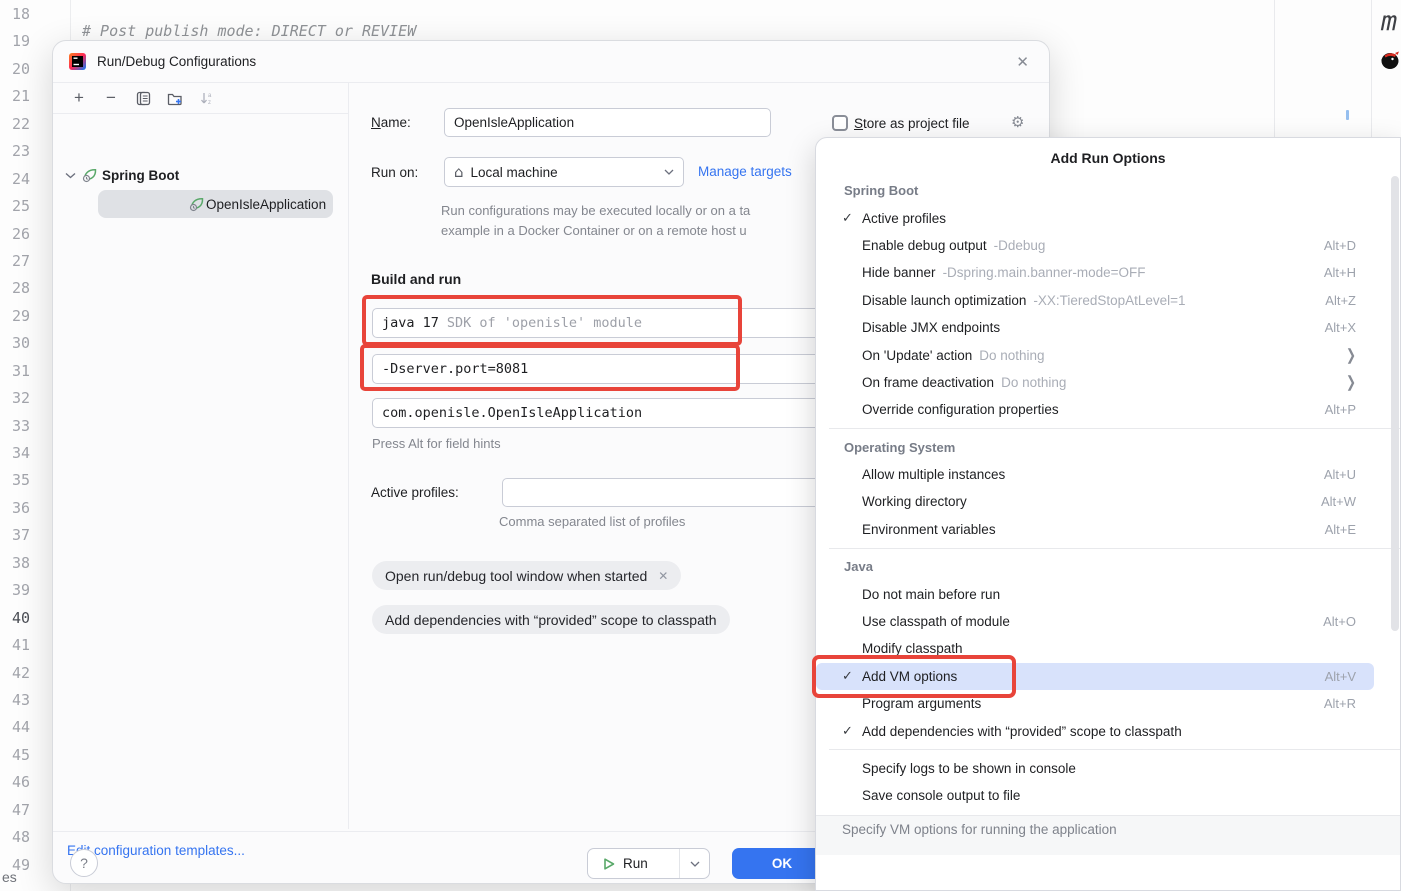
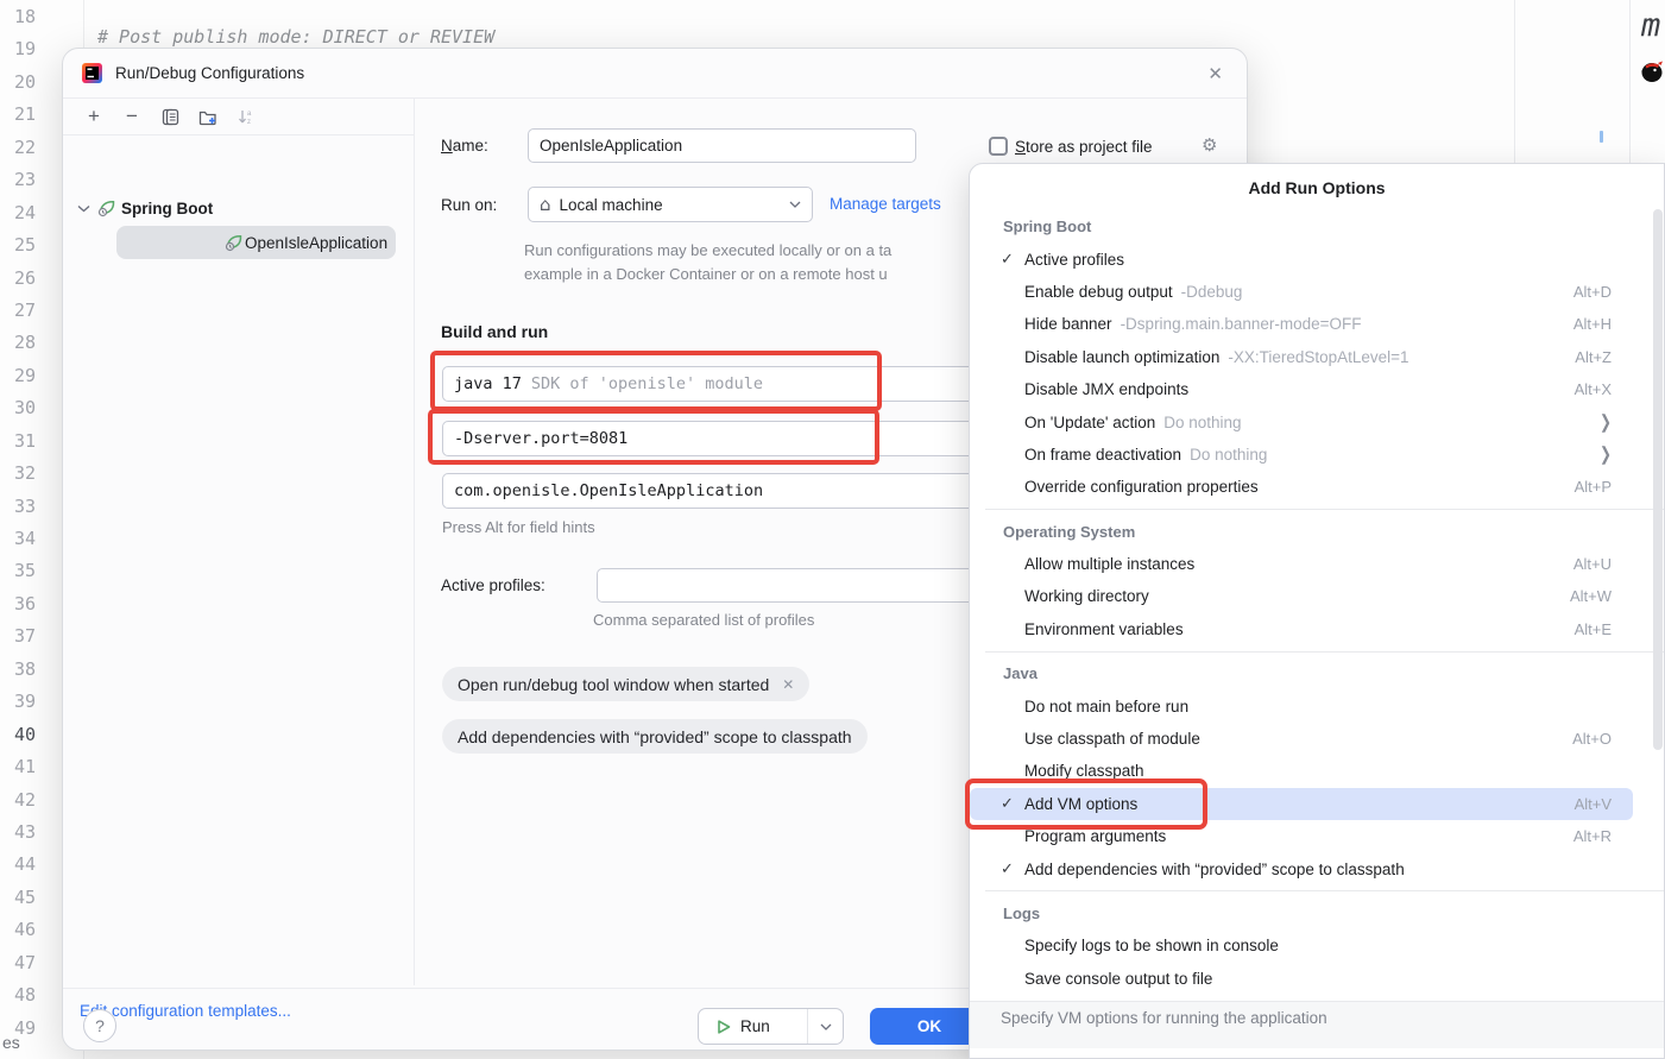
  18
  19
  20
  21
  22
  23
  24
  25
  26
  27
  28
  29
  30
  31
  32
  33
  34
  35
  36
  37
  38
  39
  40
  41
  42
  43
  44
  45
  46
  47
  48
  49
  # Post publish mode: DIRECT or REVIEW
  es
  m
  Run/Debug Configurations
  ✕
  +
  −
  Spring Boot
  OpenIsleApplication
  E configuration templates...
  Name:
  OpenIsleApplication
  Store as project file
  ⚙
  Run on:
  ⌂
  Local machine
  Manage targets
  Run configurations may be executed locally or on a ta
  example in a Docker Container or on a remote host u
  Build and run
  java 17
  SDK of 'openisle' module
  -Dserver.port=8081
  com.openisle.OpenIsleApplication
  Press Alt for field hints
  Active profiles:
  Comma separated list of profiles
  Open run/debug tool window when started
  ✕
  Add dependencies with “provided” scope to classpath
  ?
  Run
  OK
  Add Run Options
  Spring Boot
  ✓
  Active profiles
  Enable debug output
  -Ddebug
  Alt+D
  Hide banner
  -Dspring.main.banner-mode=OFF
  Alt+H
  Disable launch optimization
  -XX:TieredStopAtLevel=1
  Alt+Z
  Disable JMX endpoints
  Alt+X
  On 'Update' action
  Do nothing
  ❯
  On frame deactivation
  Do nothing
  ❯
  Override configuration properties
  Alt+P
  Operating System
  Allow multiple instances
  Alt+U
  Working directory
  Alt+W
  Environment variables
  Alt+E
  Java
  Do not main before run
  Use classpath of module
  Alt+O
  Modify classpath
  ✓
  Add VM options
  Alt+V
  Program arguments
  Alt+R
  ✓
  Add dependencies with “provided” scope to classpath
+ Logs
  Specify logs to be shown in console
  Save console output to file
  Specify VM options for running the application
